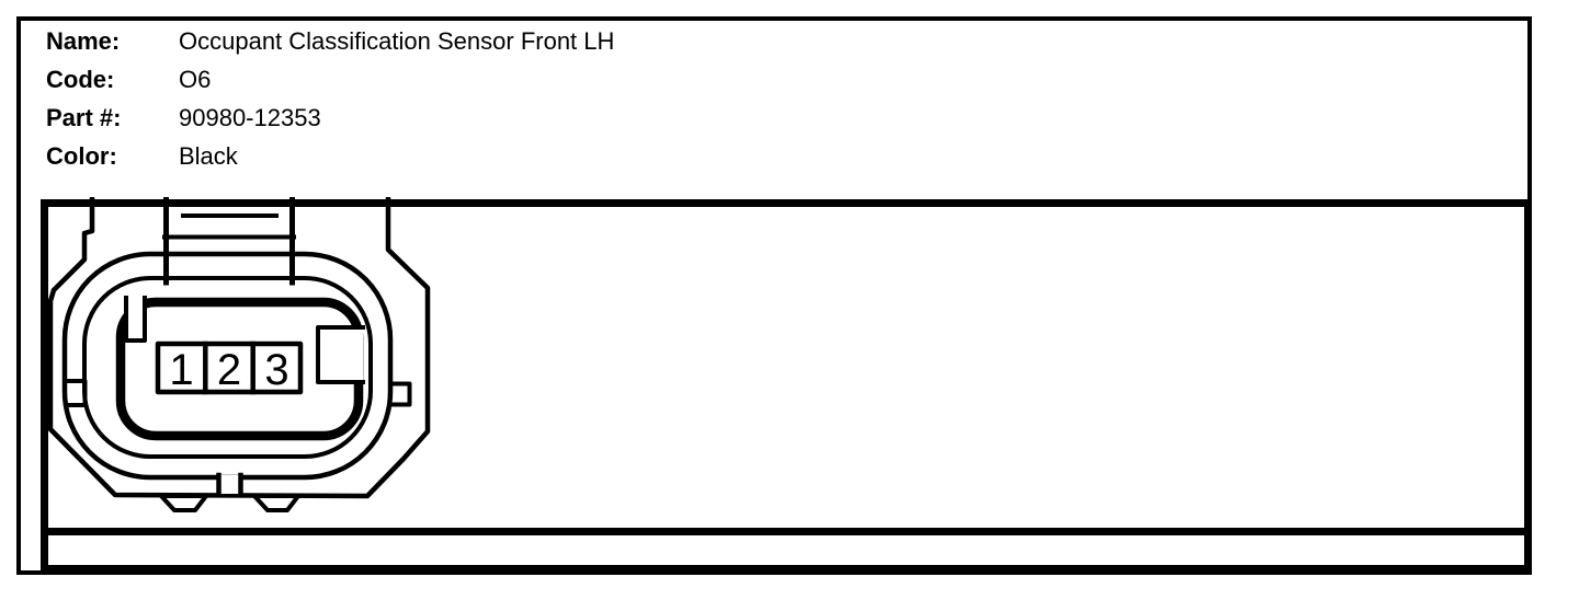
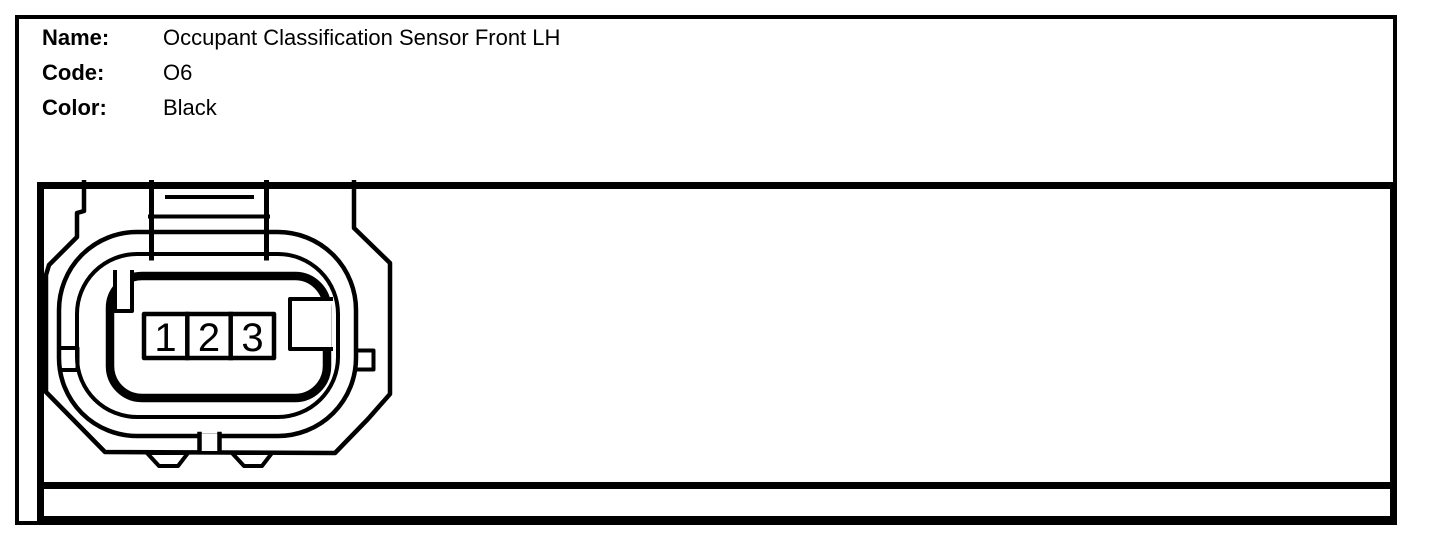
  Name: Occupant Classification Sensor Front LH
  Code: O6
- Part #: 90980-12353
  Color: Black
  1
  2
  3
